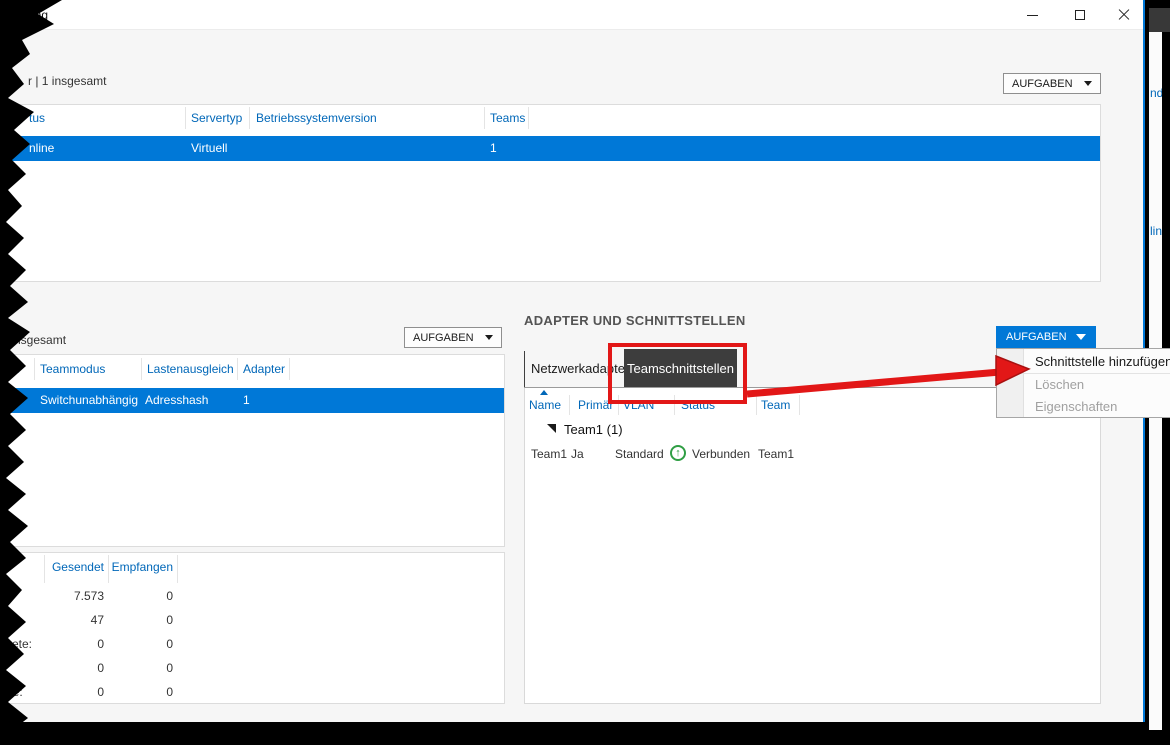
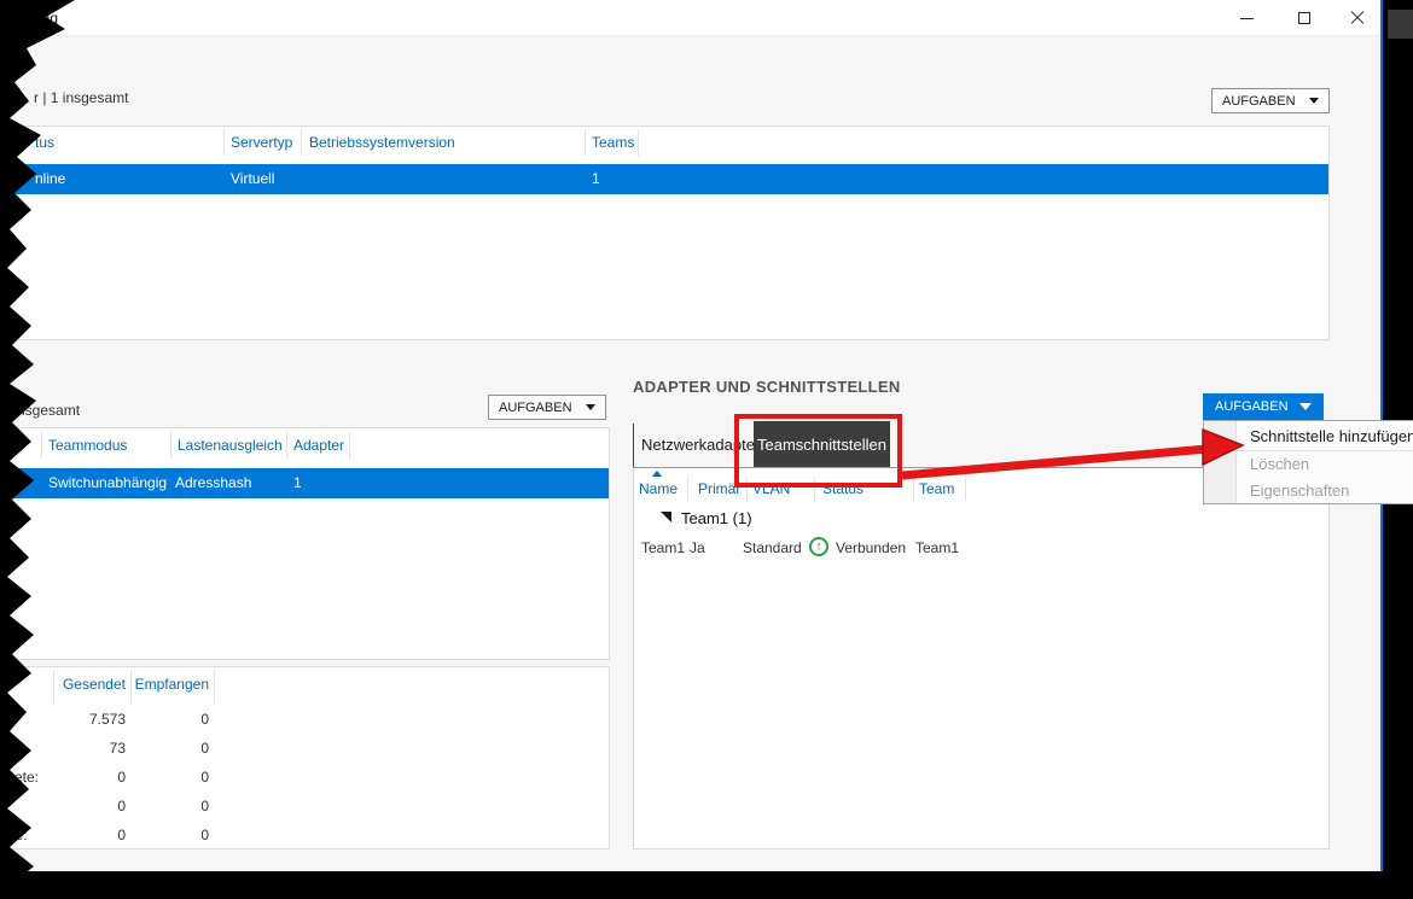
- nd
- lin
  r | 1 insgesamt
  AUFGABEN
  tus
  Servertyp
  Betriebssystemversion
  Teams
  nline
  Virtuell
  1
  sgesamt
  AUFGABEN
  Teammodus
  Lastenausgleich
  Adapter
  Switchunabhängig
  Adresshash
  1
  Gesendet
  Empfangen
  7.573
  0
- 47
+ 73
  0
  ete:
  0
  0
  0
  0
  0
  0
  ADAPTER UND SCHNITTSTELLEN
  Netzwerkadapte
  Teamschnittstellen
  AUFGABEN
  Name
  Primär
  VLAN
  Status
  Team
  Team1 (1)
  Team1
  Ja
  Standard
  ↑
  Verbunden
  Team1
  Schnittstelle hinzufügen
  Löschen
  Eigenschaften
